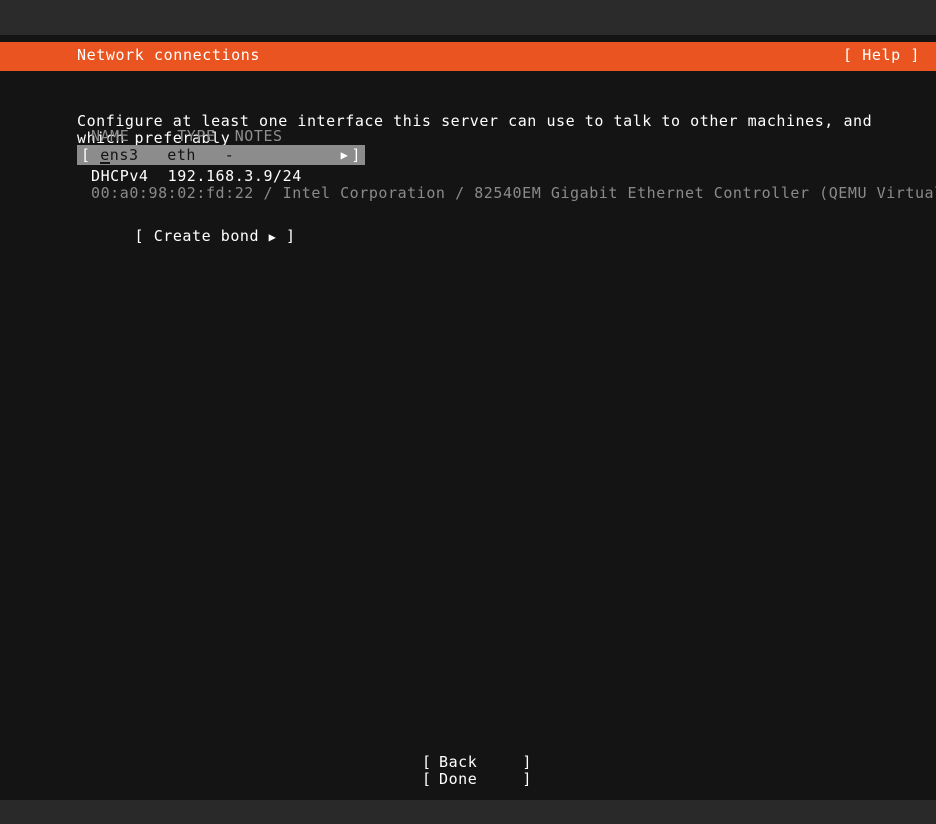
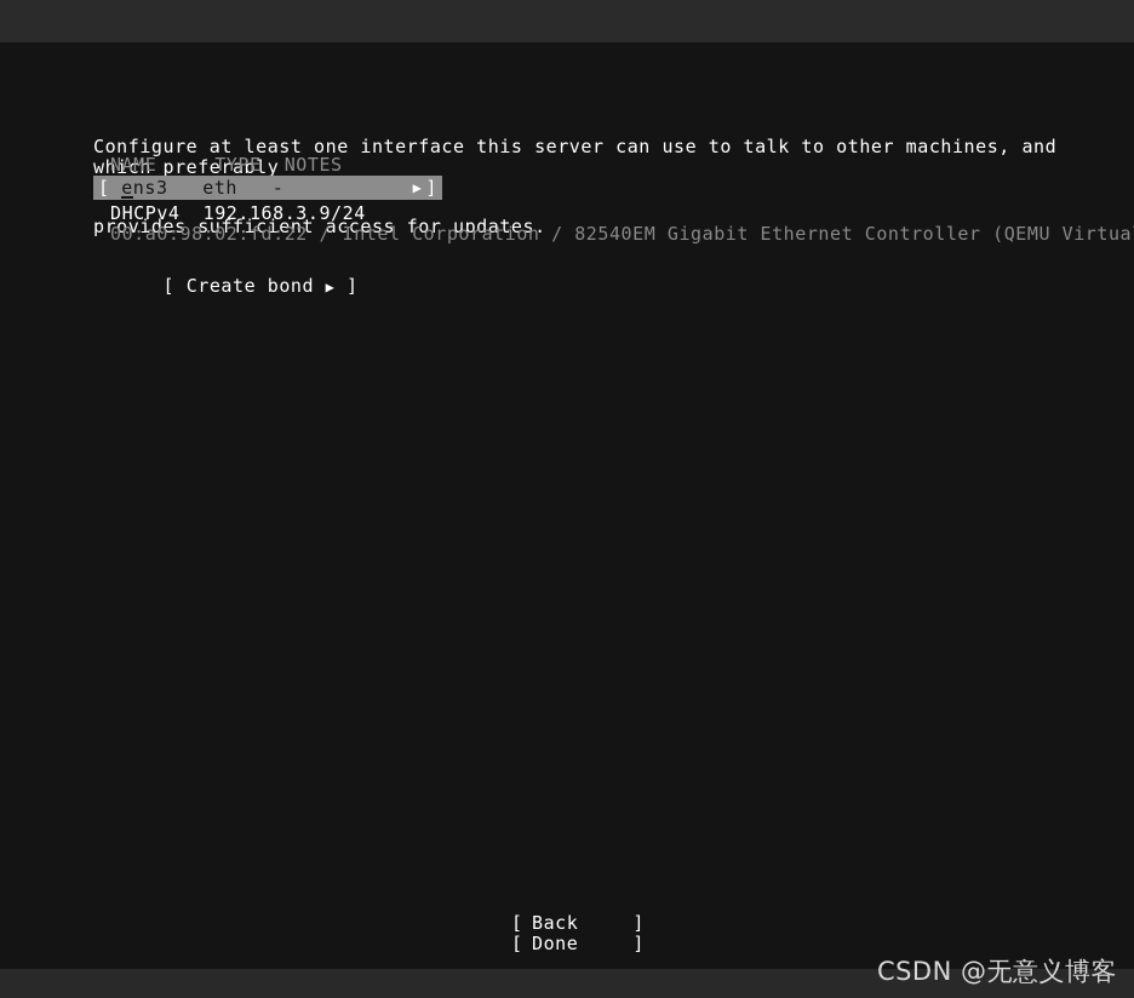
- Network connections
- [ Help ]
  Configure at least one interface this server can use to talk to other machines, and which preferably
+ provides sufficient access for updates.
  NAME TYPE NOTES
  [
  ens3 eth -
  ▶
  ]
  DHCPv4 192.168.3.9/24
  00:a0:98:02:fd:22 / Intel Corporation / 82540EM Gigabit Ethernet Controller (QEMU Virtua
  [ Create bond ▶ ]
  [
  Back
  ]
  [
  Done
  ]
+ CSDN @无意义博客
